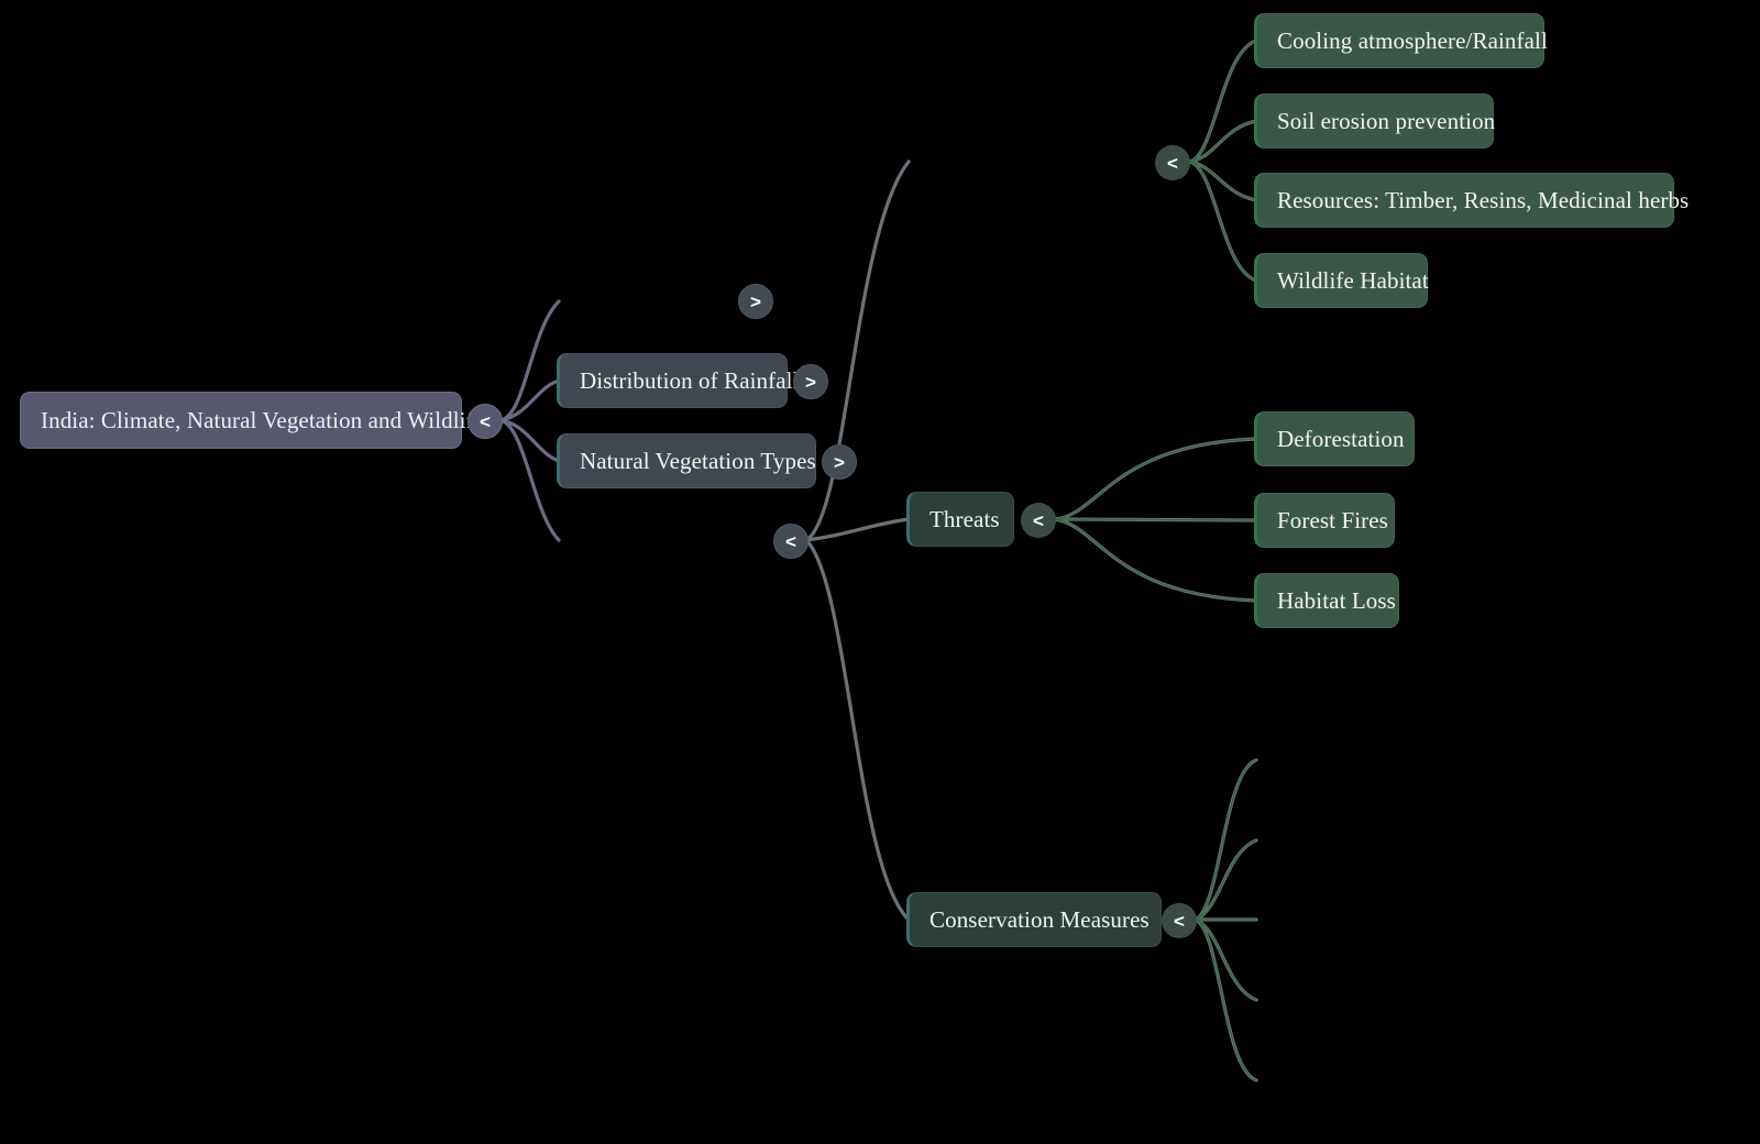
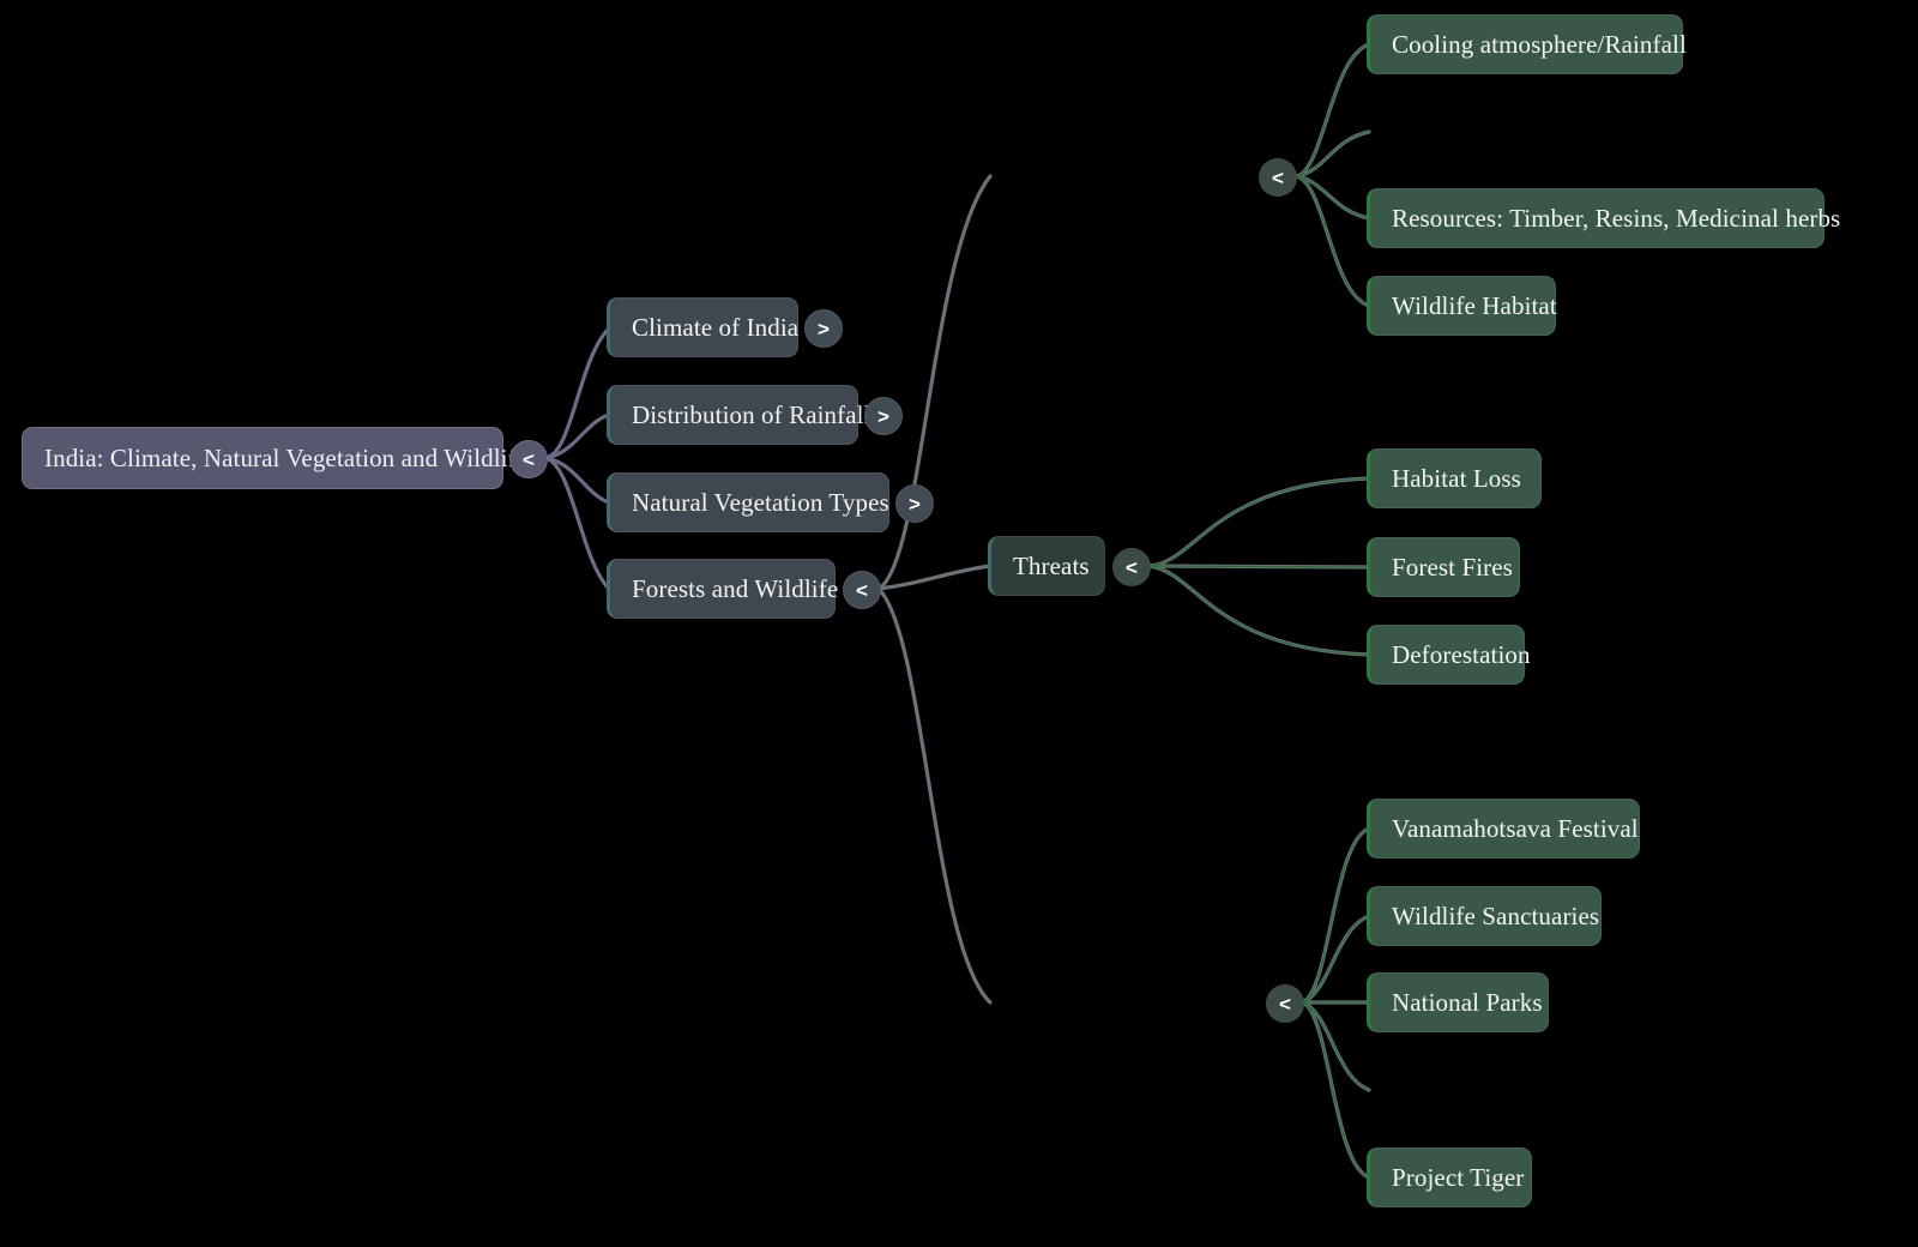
  India: Climate, Natural Vegetation and Wildli
  <
+ Climate of India
  >
  Distribution of Rainfal
  >
  Natural Vegetation Types
  >
+ Forests and Wildlife
  <
  <
  Cooling atmosphere/Rainfall
- Soil erosion prevention
  Resources: Timber, Resins, Medicinal herbs
  Wildlife Habitat
  Threats
  <
- Deforestation
+ Habitat Loss
  Forest Fires
- Habitat Loss
+ Deforestation
- Conservation Measures
  <
+ Vanamahotsava Festival
+ Wildlife Sanctuaries
+ National Parks
+ Project Tiger
